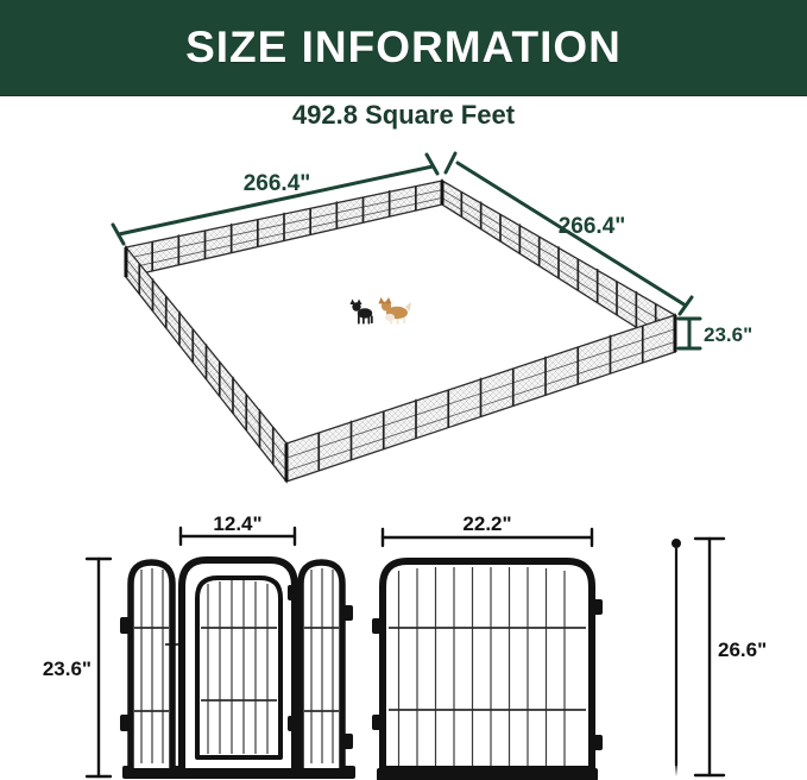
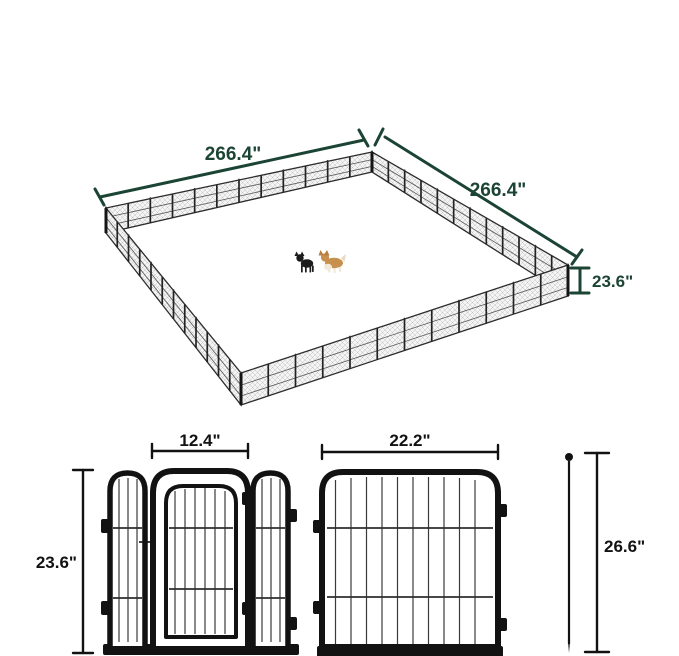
- SIZE INFORMATION
- 492.8 Square Feet
  266.4"
  266.4"
  23.6"
  12.4"
  23.6"
  22.2"
  26.6"
